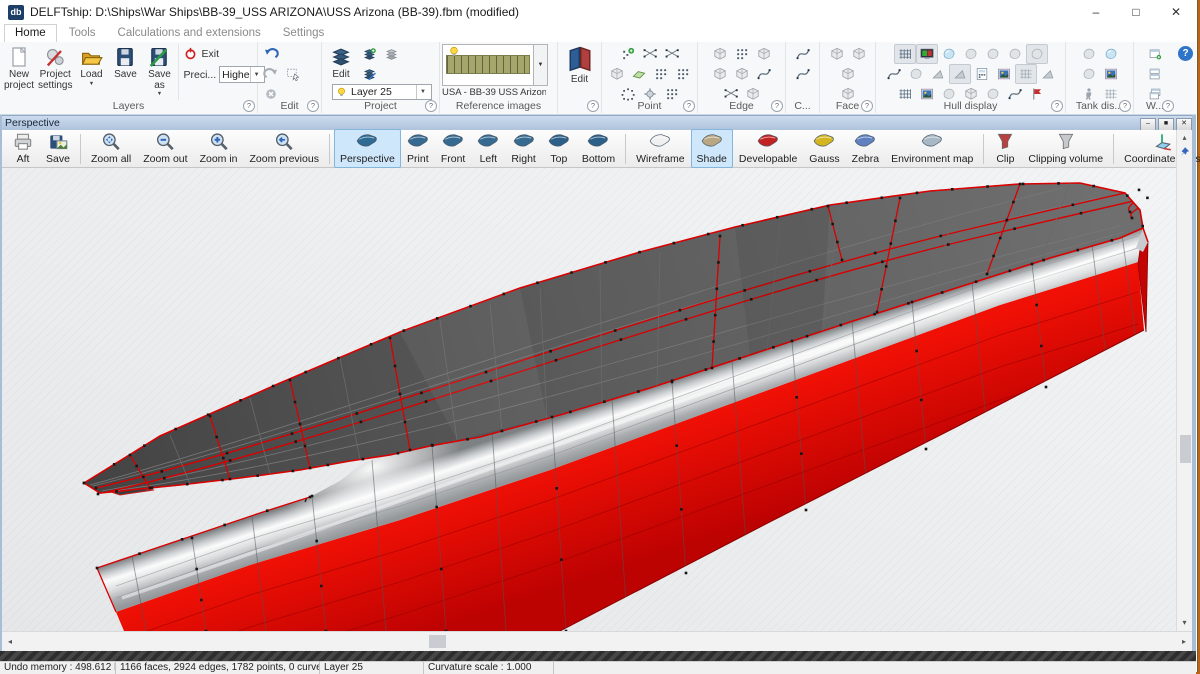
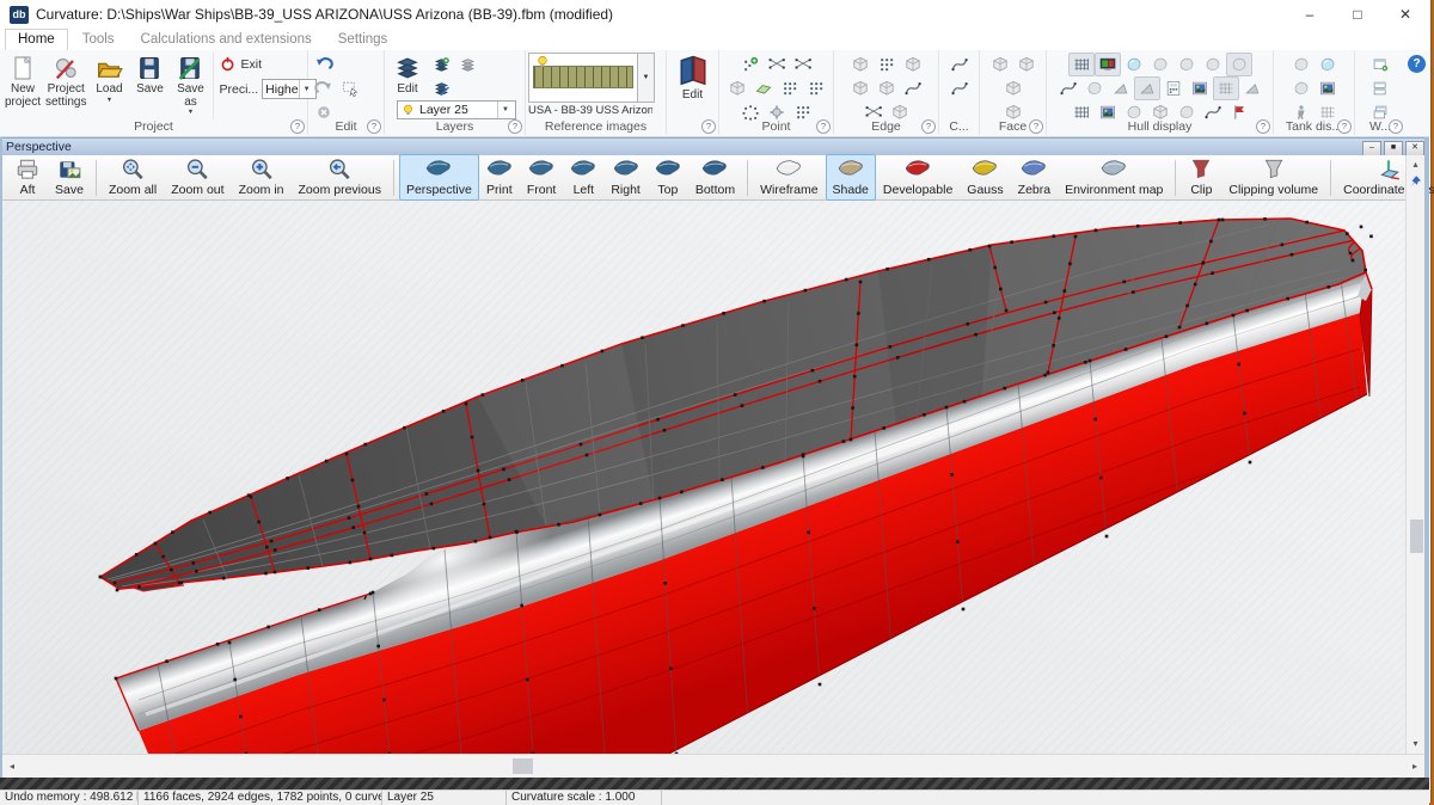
  db
- DELFTship: D:\Ships\War Ships\BB-39_USS ARIZONA\USS Arizona (BB-39).fbm (modified)
+ Curvature: D:\Ships\War Ships\BB-39_USS ARIZONA\USS Arizona (BB-39).fbm (modified)
  –
  □
  ✕
  Home
  Tools
  Calculations and extensions
  Settings
  New project
  Project settings
  Load
  Save
  Save as
  Exit
  Preci...
  Highe
- Layers
+ Project
  ?
  Edit
  ?
  Edit
  Layer 25
- Project
+ Layers
  ?
  USA - BB-39 USS Arizon
  Reference images
  Edit
  ?
  Point
  ?
  Edge
  ?
  C...
  Face
  ?
  Hull display
  ?
  Tank dis.
  ?
  W..
  ?
  ?
  Perspective
  Aft
  Save
  Zoom all
  Zoom out
  Zoom in
  Zoom previous
  Perspective
  Print
  Front
  Left
  Right
  Top
  Bottom
  Wireframe
  Shade
  Developable
  Gauss
  Zebra
  Environment map
  Clip
  Clipping volume
  Coordinates
  ▴
  ▾
  ◂
  ▸
  Undo memory : 498.612
  1166 faces, 2924 edges, 1782 points, 0 curve
  Layer 25
  Curvature scale : 1.000
